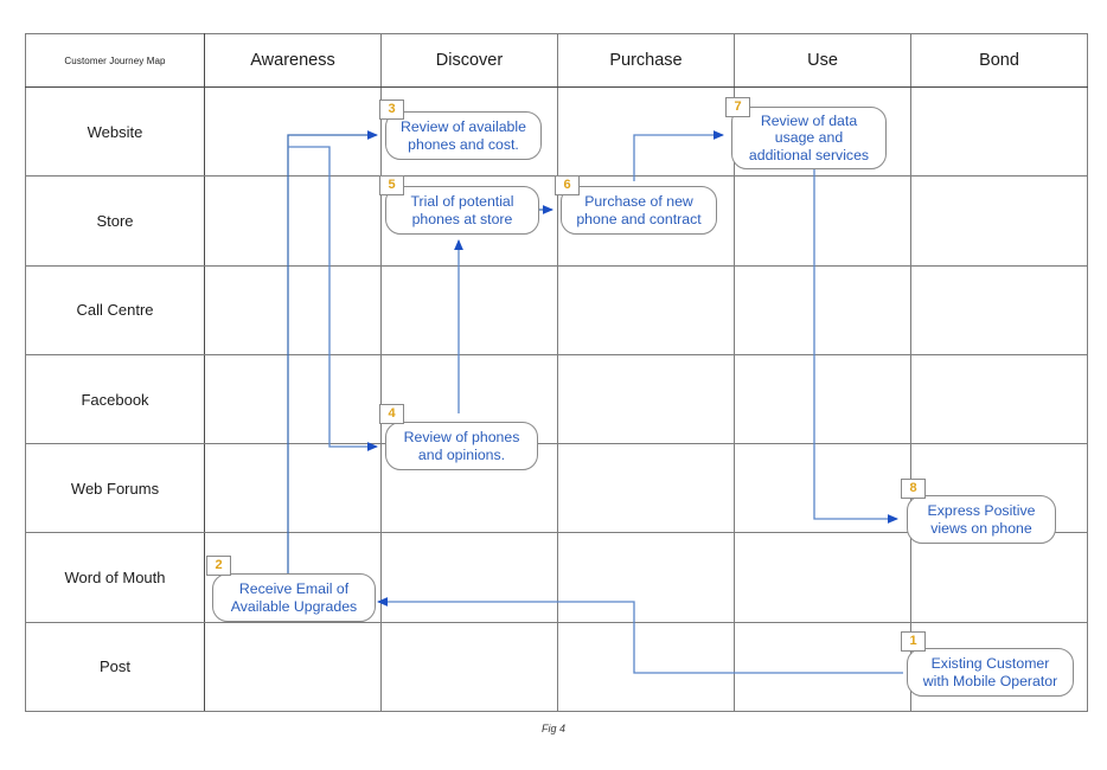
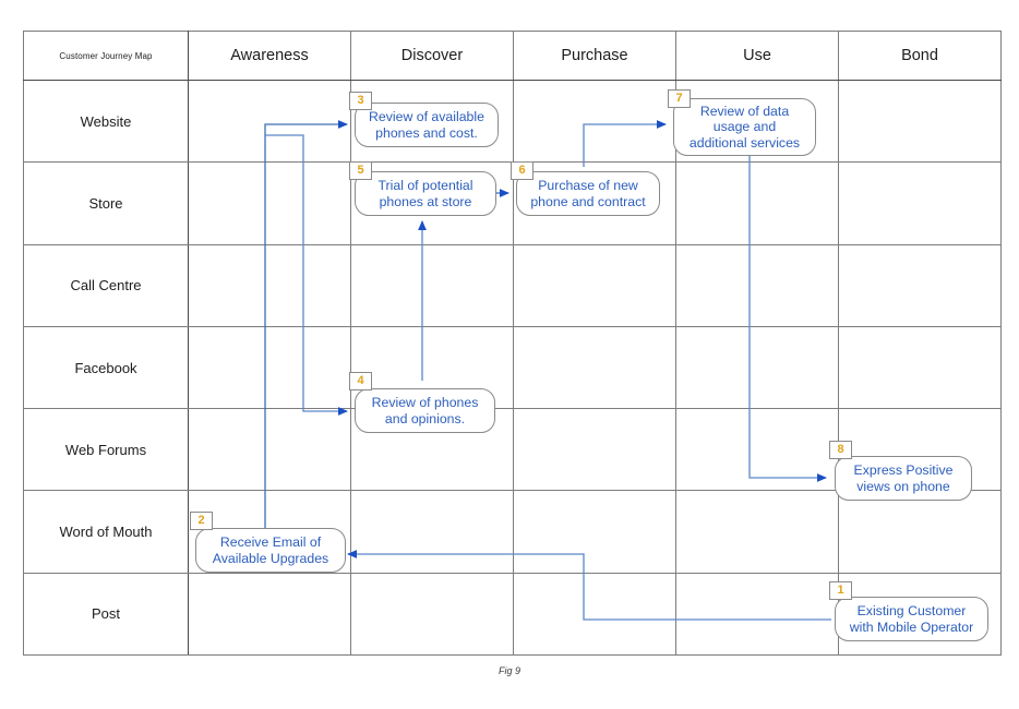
  Customer Journey Map	Awareness	Discover	Purchase	Use	Bond
  Website
  Store
  Call Centre
  Facebook
  Web Forums
  Word of Mouth
  Post
  3
  Review of available
  phones and cost.
  7
  Review of data
  usage and
  additional services
  5
  Trial of potential
  phones at store
  6
  Purchase of new
  phone and contract
  4
  Review of phones
  and opinions.
  8
  Express Positive
  views on phone
  2
  Receive Email of
  Available Upgrades
  1
  Existing Customer
  with Mobile Operator
- Fig 4
+ Fig 9
